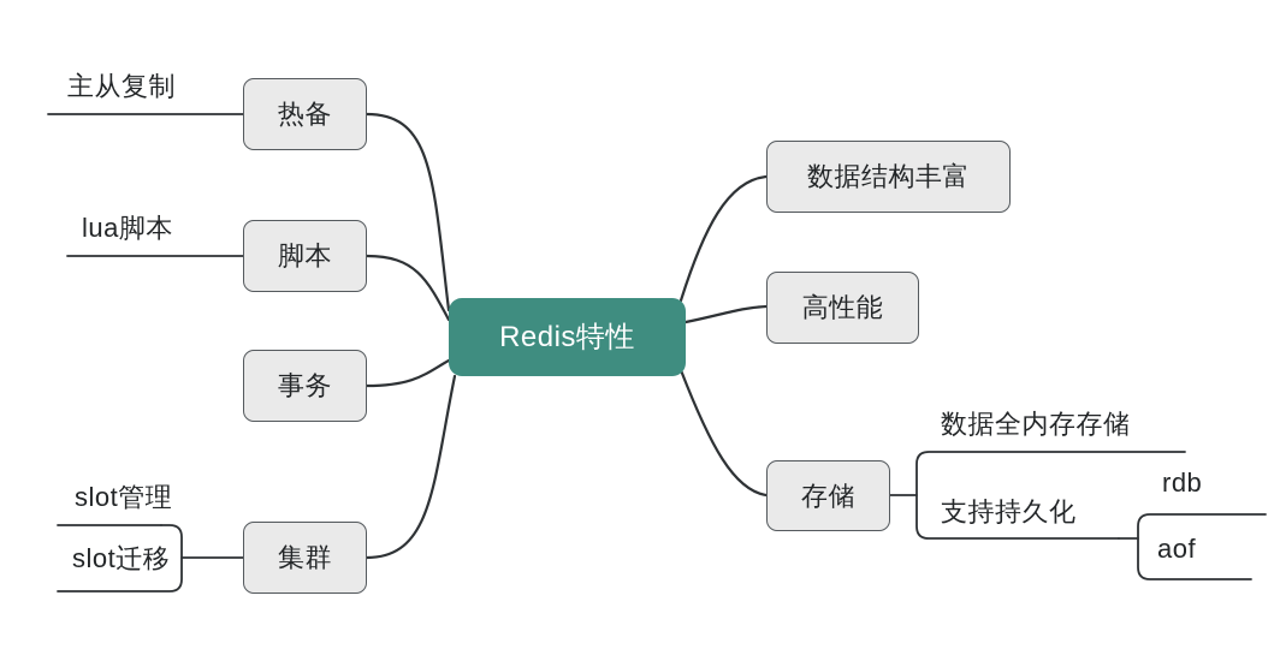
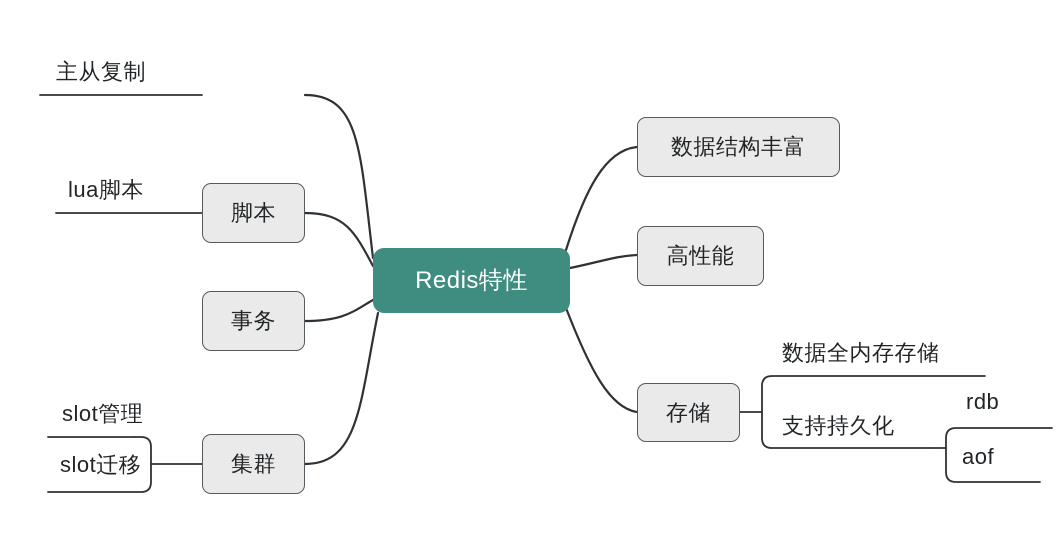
  Redis特性
- 热备
  脚本
  事务
  集群
  主从复制
  lua脚本
  slot管理
  slot迁移
  数据结构丰富
  高性能
  存储
  数据全内存存储
  支持持久化
  rdb
  aof
